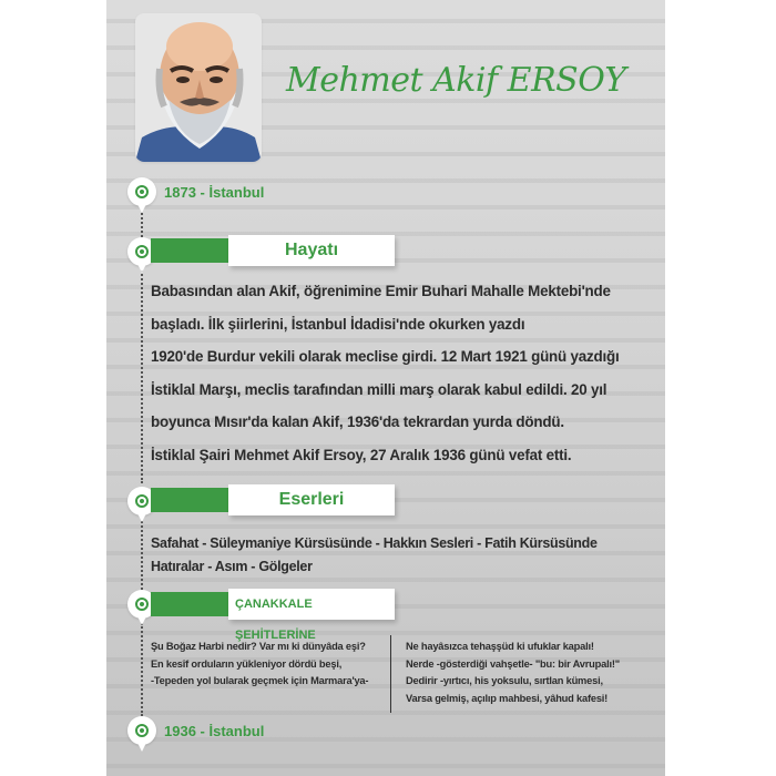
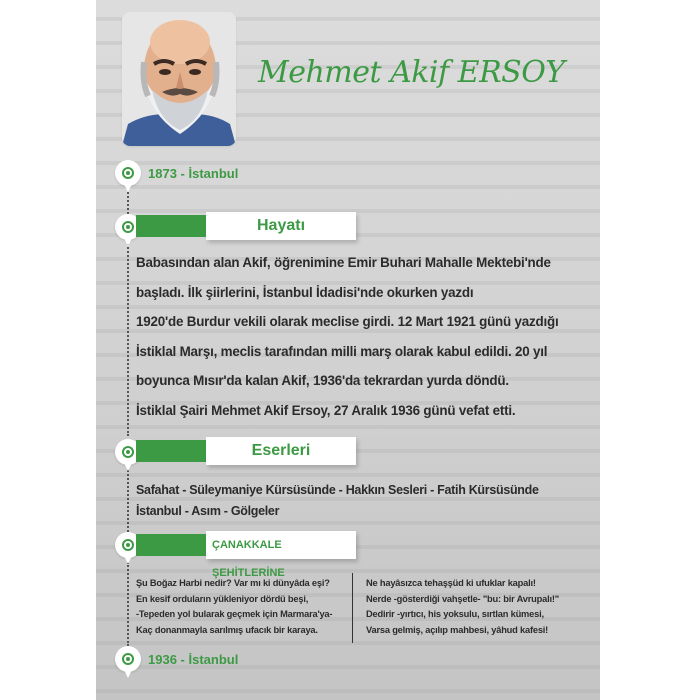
  Mehmet Akif ERSOY
  1873 - İstanbul
  Hayatı
  Babasından alan Akif, öğrenimine Emir Buhari Mahalle Mektebi'nde
  başladı. İlk şiirlerini, İstanbul İdadisi'nde okurken yazdı
  1920'de Burdur vekili olarak meclise girdi. 12 Mart 1921 günü yazdığı
  İstiklal Marşı, meclis tarafından milli marş olarak kabul edildi. 20 yıl
  boyunca Mısır'da kalan Akif, 1936'da tekrardan yurda döndü.
  İstiklal Şairi Mehmet Akif Ersoy, 27 Aralık 1936 günü vefat etti.
  Eserleri
  Safahat - Süleymaniye Kürsüsünde - Hakkın Sesleri - Fatih Kürsüsünde
- Hatıralar - Asım - Gölgeler
+ İstanbul - Asım - Gölgeler
  ÇANAKKALE ŞEHİTLERİNE
  Şu Boğaz Harbi nedir? Var mı ki dünyâda eşi?
  En kesîf orduların yükleniyor dördü beşi,
  -Tepeden yol bularak geçmek için Marmara'ya-
+ Kaç donanmayla sarılmış ufacık bir karaya.
  Ne hayâsızca tehaşşüd ki ufuklar kapalı!
  Nerde -gösterdiği vahşetle- "bu: bir Avrupalı!"
  Dedirir -yırtıcı, his yoksulu, sırtlan kümesi,
  Varsa gelmiş, açılıp mahbesi, yâhud kafesi!
  1936 - İstanbul
